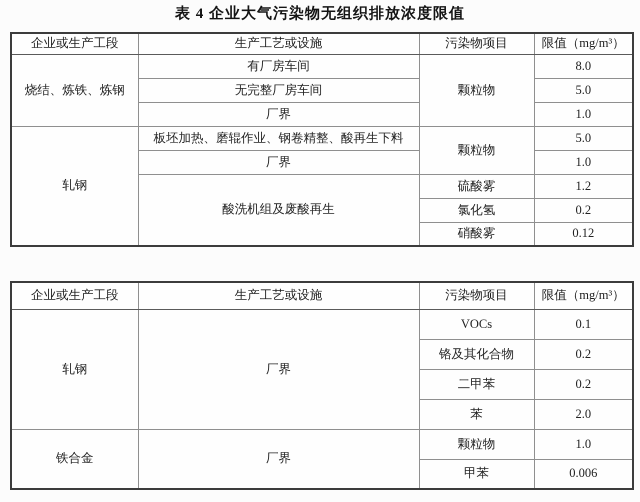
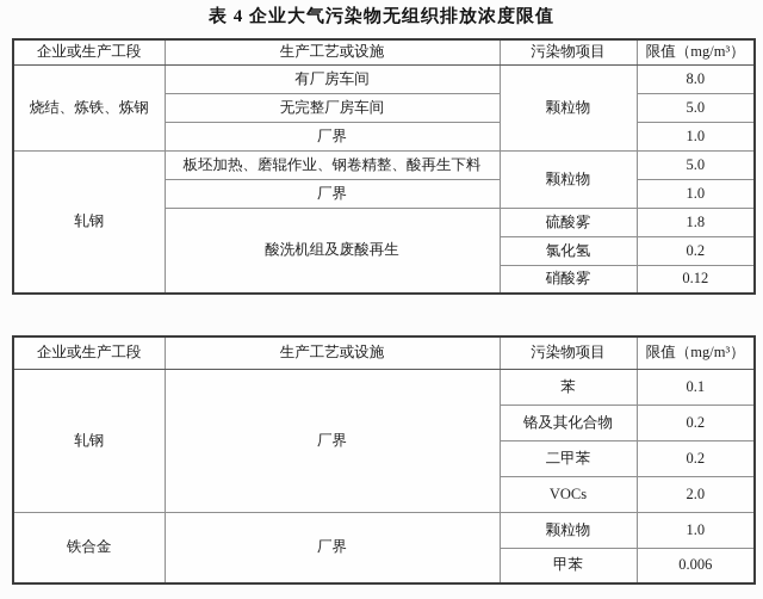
  表 4 企业大气污染物无组织排放浓度限值
  企业或生产工段	生产工艺或设施	污染物项目	限值（mg/m³）
  烧结、炼铁、炼钢	有厂房车间	颗粒物	8.0
  无完整厂房车间	5.0
  厂界	1.0
  轧钢	板坯加热、磨辊作业、钢卷精整、酸再生下料	颗粒物	5.0
  厂界	1.0
- 酸洗机组及废酸再生	硫酸雾	1.2
+ 酸洗机组及废酸再生	硫酸雾	1.8
  氯化氢	0.2
  硝酸雾	0.12
  企业或生产工段	生产工艺或设施	污染物项目	限值（mg/m³）
- 轧钢	厂界	VOCs	0.1
+ 轧钢	厂界	苯	0.1
  铬及其化合物	0.2
  二甲苯	0.2
- 苯	2.0
+ VOCs	2.0
  铁合金	厂界	颗粒物	1.0
  甲苯	0.006
